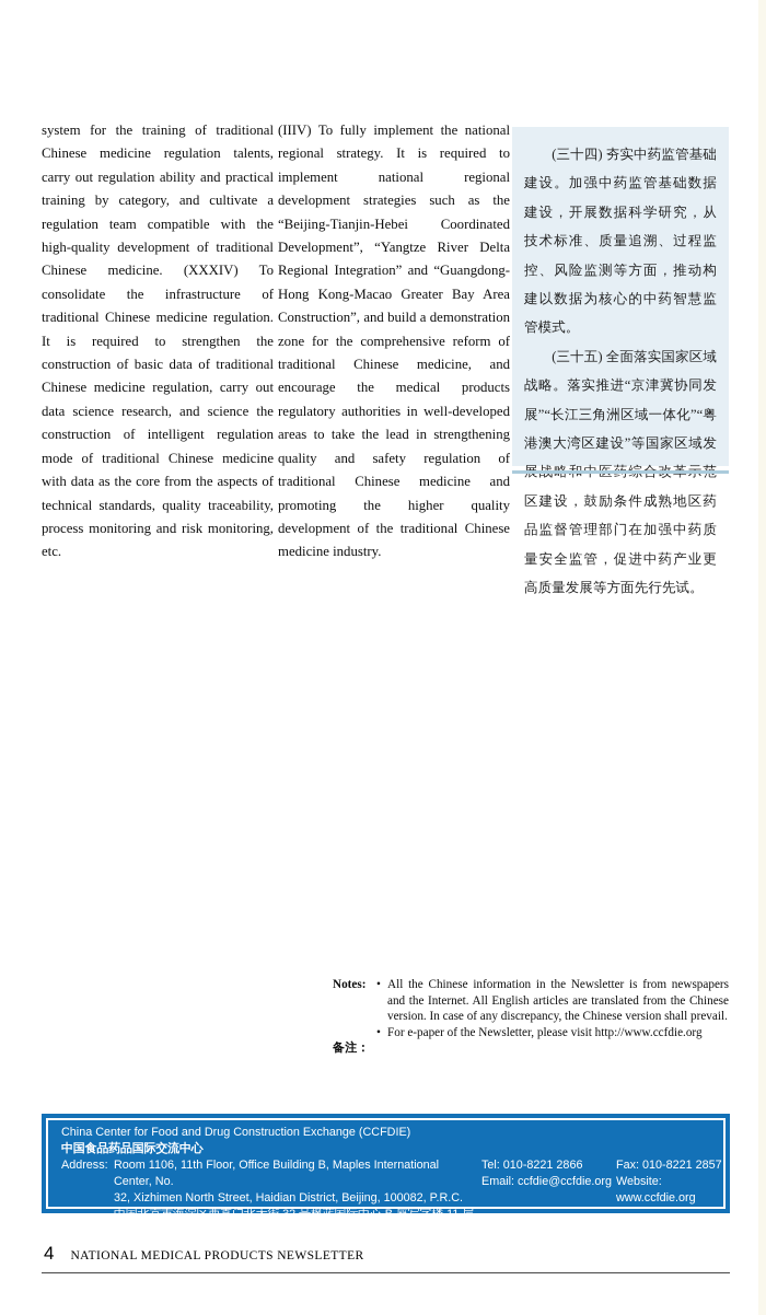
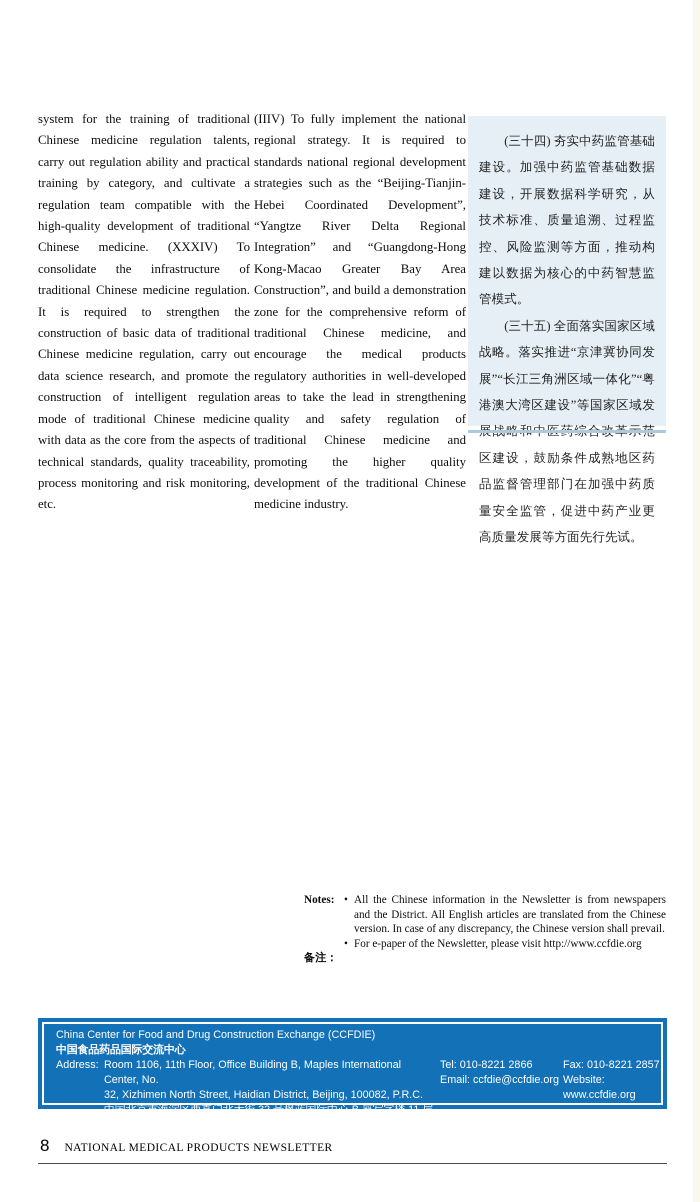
- system for the training of traditional Chinese medicine regulation talents, carry out regulation ability and practical training by category, and cultivate a regulation team compatible with the high-quality development of traditional Chinese medicine. (XXXIV) To consolidate the infrastructure of traditional Chinese medicine regulation. It is required to strengthen the construction of basic data of traditional Chinese medicine regulation, carry out data science research, and science the construction of intelligent regulation mode of traditional Chinese medicine with data as the core from the aspects of technical standards, quality traceability, process monitoring and risk monitoring, etc.
+ system for the training of traditional Chinese medicine regulation talents, carry out regulation ability and practical training by category, and cultivate a regulation team compatible with the high-quality development of traditional Chinese medicine. (XXXIV) To consolidate the infrastructure of traditional Chinese medicine regulation. It is required to strengthen the construction of basic data of traditional Chinese medicine regulation, carry out data science research, and promote the construction of intelligent regulation mode of traditional Chinese medicine with data as the core from the aspects of technical standards, quality traceability, process monitoring and risk monitoring, etc.
- (IIIV) To fully implement the national regional strategy. It is required to implement national regional development strategies such as the “Beijing-Tianjin-Hebei Coordinated Development”, “Yangtze River Delta Regional Integration” and “Guangdong-Hong Kong-Macao Greater Bay Area Construction”, and build a demonstration zone for the comprehensive reform of traditional Chinese medicine, and encourage the medical products regulatory authorities in well-developed areas to take the lead in strengthening quality and safety regulation of traditional Chinese medicine and promoting the higher quality development of the traditional Chinese medicine industry.
+ (IIIV) To fully implement the national regional strategy. It is required to standards national regional development strategies such as the “Beijing-Tianjin-Hebei Coordinated Development”, “Yangtze River Delta Regional Integration” and “Guangdong-Hong Kong-Macao Greater Bay Area Construction”, and build a demonstration zone for the comprehensive reform of traditional Chinese medicine, and encourage the medical products regulatory authorities in well-developed areas to take the lead in strengthening quality and safety regulation of traditional Chinese medicine and promoting the higher quality development of the traditional Chinese medicine industry.
  (三十四) 夯实中药监管基础建设。加强中药监管基础数据建设，开展数据科学研究，从技术标准、质量追溯、过程监控、风险监测等方面，推动构建以数据为核心的中药智慧监管模式。
  (三十五) 全面落实国家区域战略。落实推进“京津冀协同发展”“长江三角洲区域一体化”“粤港澳大湾区建设”等国家区域发区建设，鼓励条件成熟地区药品监督管理部门在加强中药质量安全监管，促进中药产业更高质量发展等方面先行先试。
  Notes:
- All the Chinese information in the Newsletter is from newspapers and the Internet. All English articles are translated from the Chinese version. In case of any discrepancy, the Chinese version shall prevail.
+ All the Chinese information in the Newsletter is from newspapers and the District. All English articles are translated from the Chinese version. In case of any discrepancy, the Chinese version shall prevail.
  For e-paper of the Newsletter, please visit http://www.ccfdie.org
  备注：
  China Center for Food and Drug Construction Exchange (CCFDIE)
  中国食品药品国际交流中心
  Address:
  Room 1106, 11th Floor, Office Building B, Maples International Center, No.
  32, Xizhimen North Street, Haidian District, Beijing, 100082, P.R.C.
  中国北京市海淀区西直门北大街 32 号枫蓝国际中心 B 座写字楼 11 层
  邮编 :100082
  Tel: 010-8221 2866
  Fax: 010-8221 2857
  Email: ccfdie@ccfdie.org
  Website: www.ccfdie.org
- 4
+ 8
  NATIONAL MEDICAL PRODUCTS NEWSLETTER
